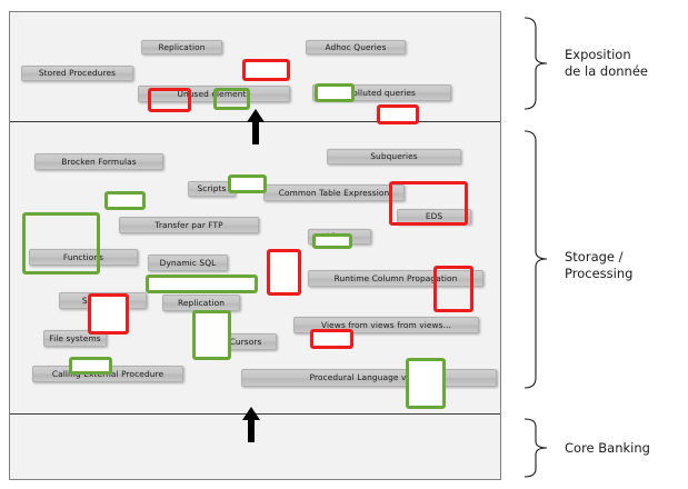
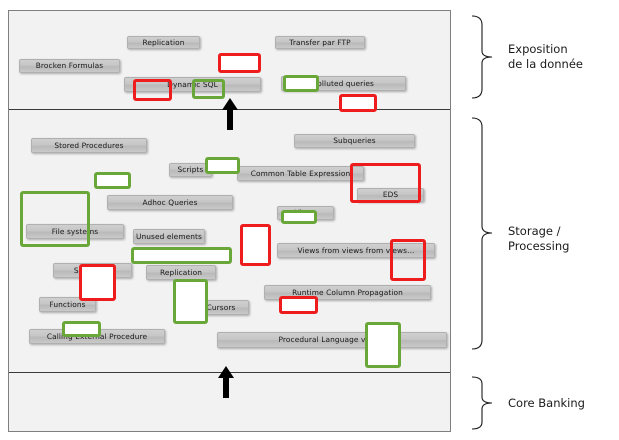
  Replication
- Adhoc Queries
+ Transfer par FTP
- Stored Procedures
+ Brocken Formulas
- Unused elements
+ Dynamic SQL
  olluted queries
- Brocken Formulas
+ Stored Procedures
  Subqueries
  Scripts
  Common Table Expression
  EDS
- Transfer par FTP
+ Adhoc Queries
- Functions
+ File systems
- Dynamic SQL
+ Unused elements
- Runtime Column Propagation
+ Views from views from views...
  Replication
- Views from views from views...
+ Runtime Column Propagation
  Cursors
- File systems
+ Functions
  Procedural Language v
  Exposition
  de la donnée
  Storage /
  Processing
  Core Banking
